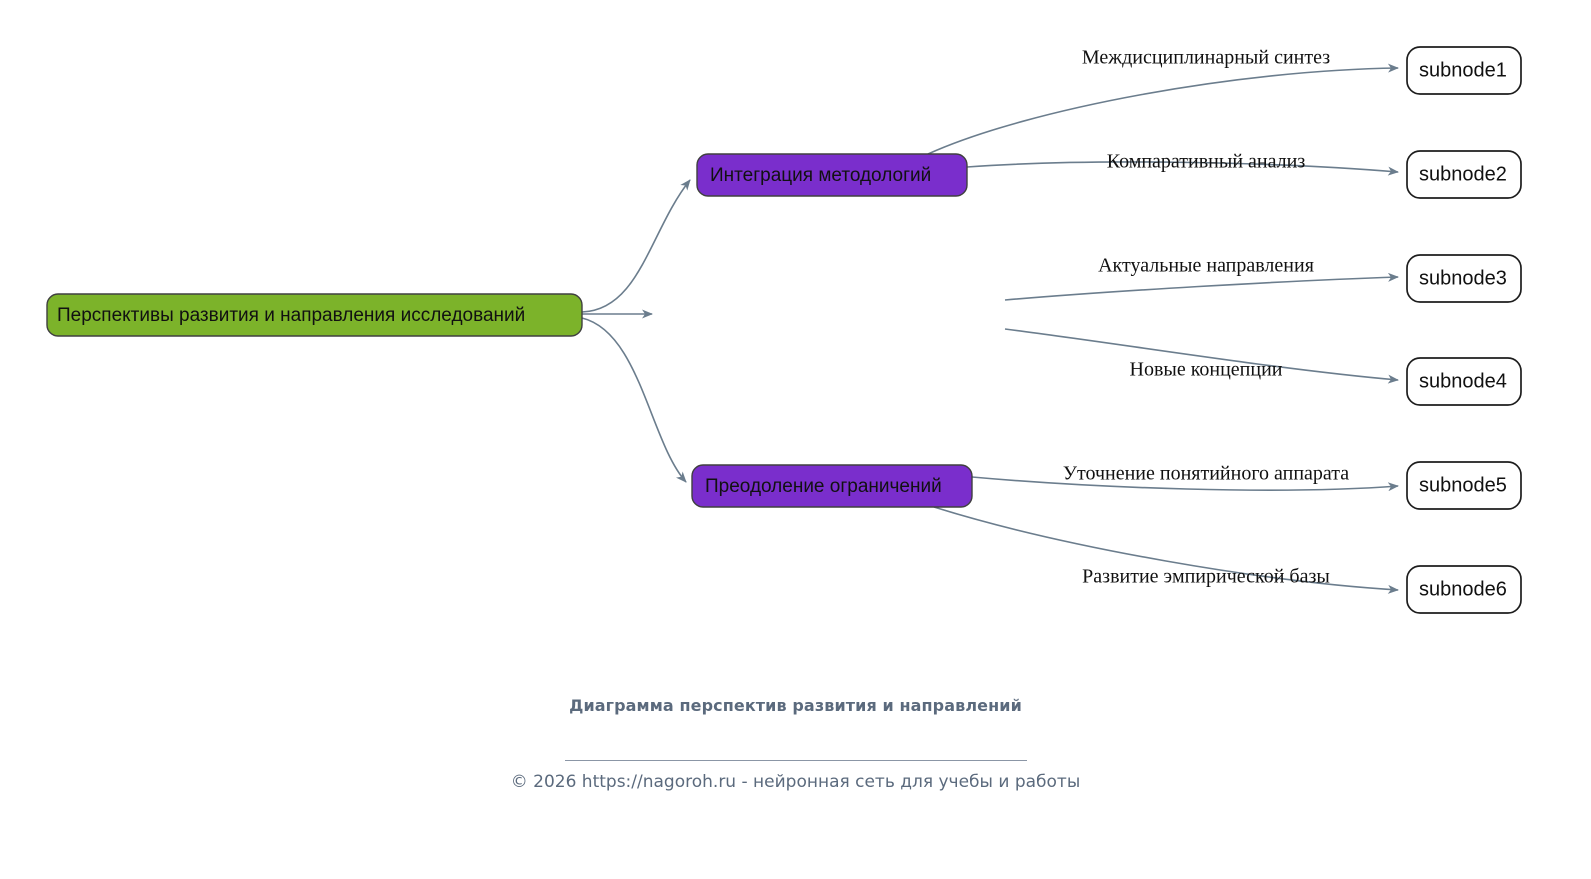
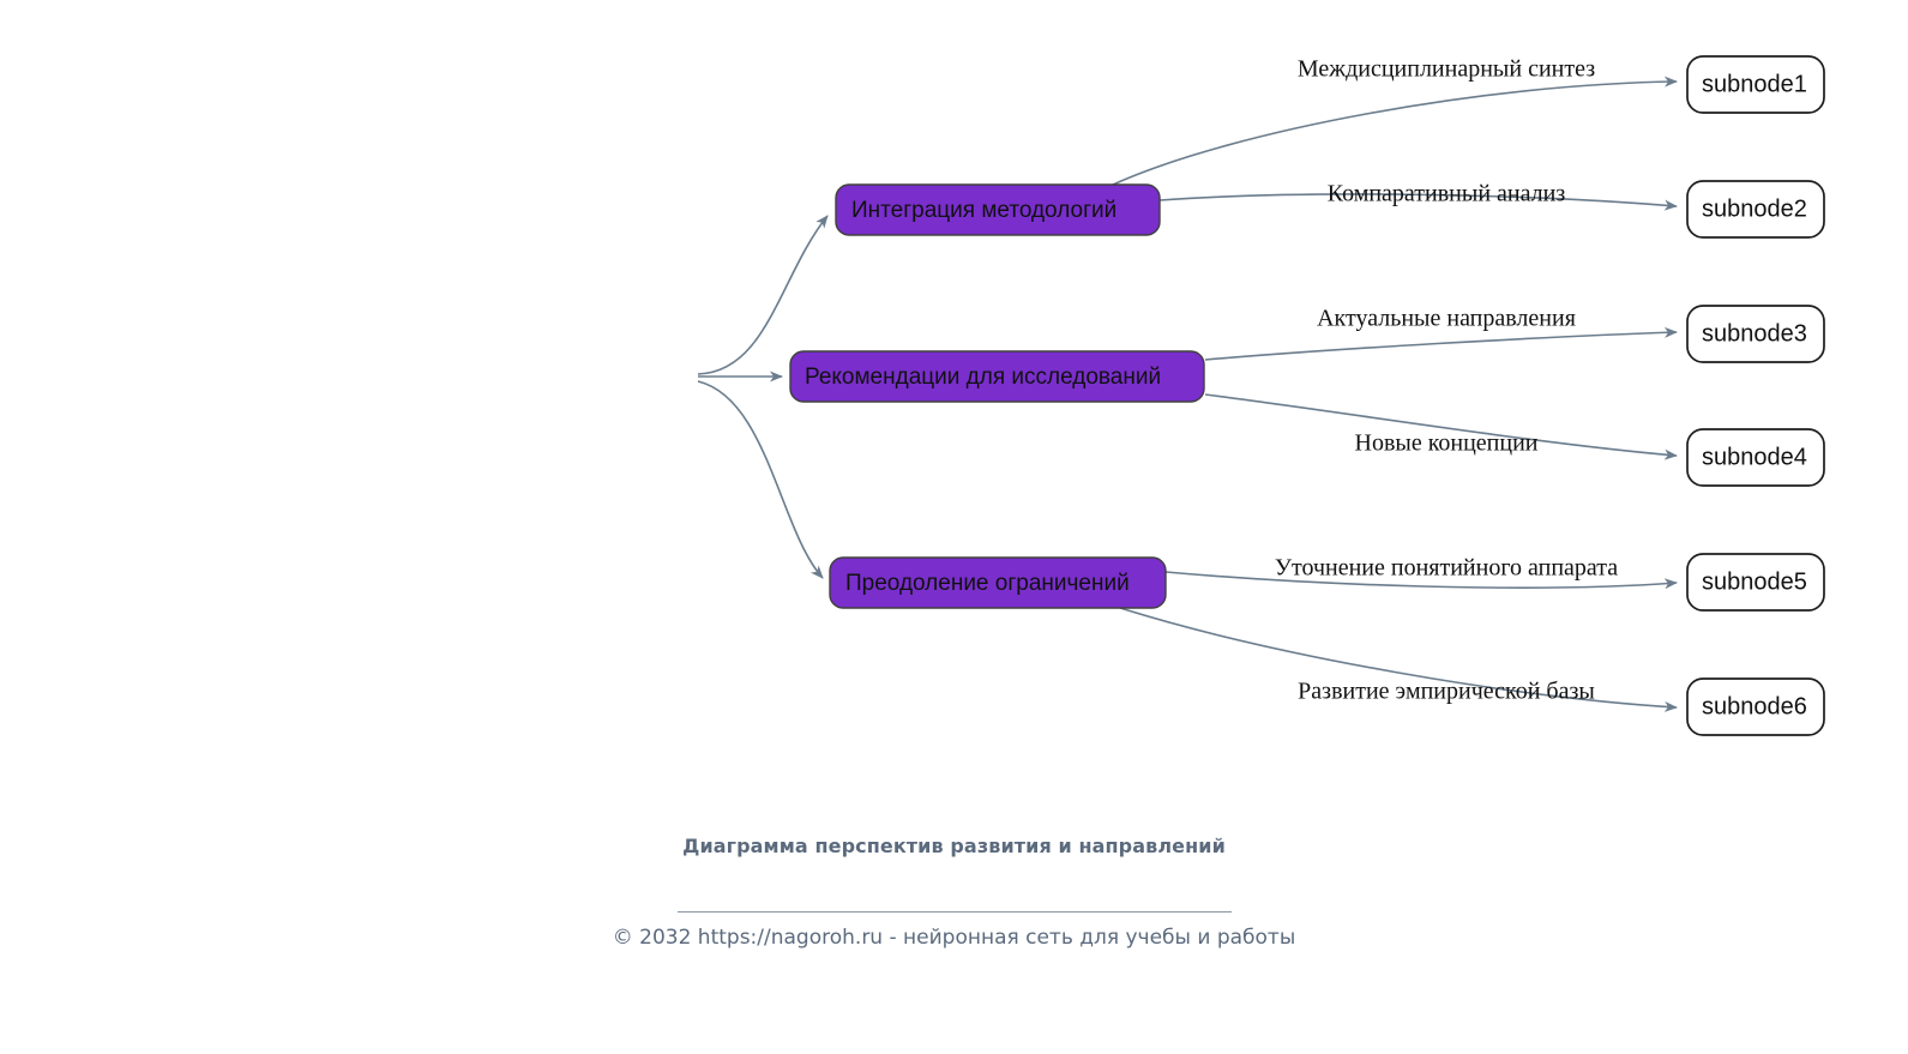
  Междисциплинарный синтез
  Компаративный анализ
  Актуальные направления
  Новые концепции
  Уточнение понятийного аппарата
  Развитие эмпирической базы
- Перспективы развития и направления исследований
  Интеграция методологий
+ Рекомендации для исследований
  Преодоление ограничений
  subnode1
  subnode2
  subnode3
  subnode4
  subnode5
  subnode6
  Диаграмма перспектив развития и направлений
- © 2026 https://nagoroh.ru - нейронная сеть для учебы и работы
+ © 2032 https://nagoroh.ru - нейронная сеть для учебы и работы
